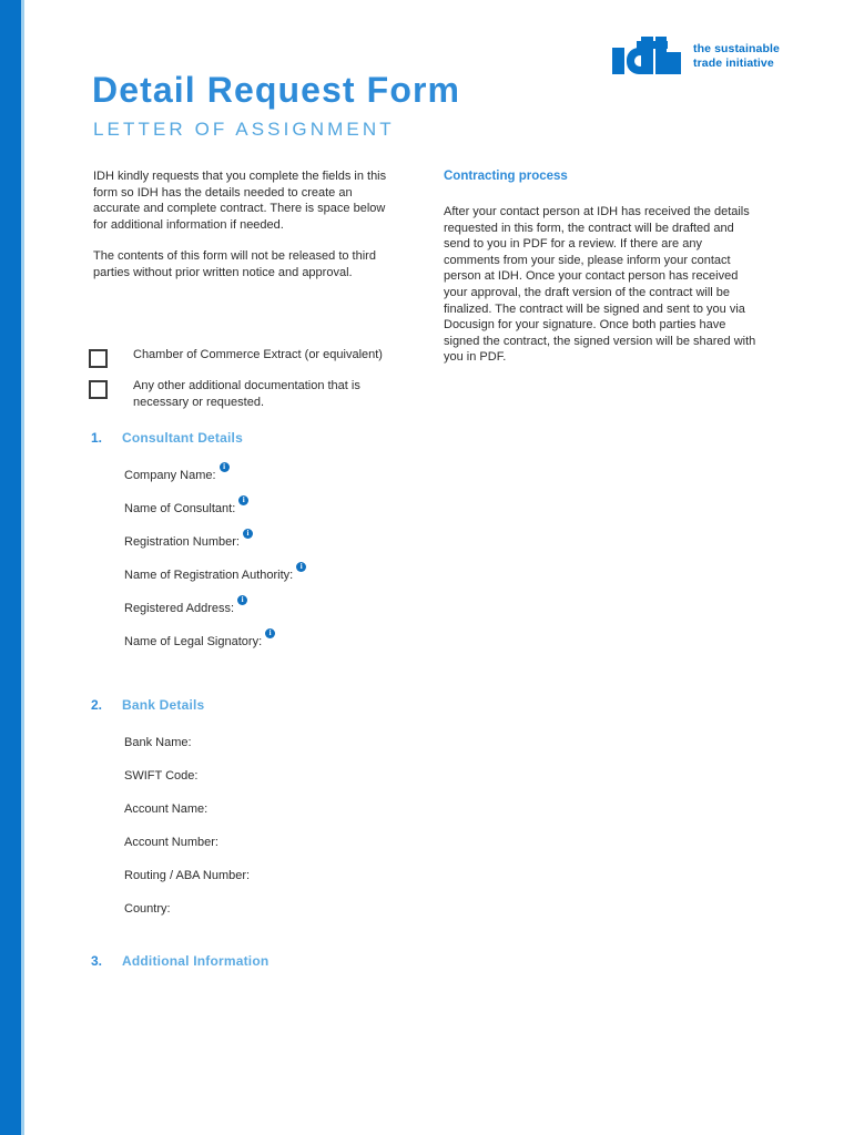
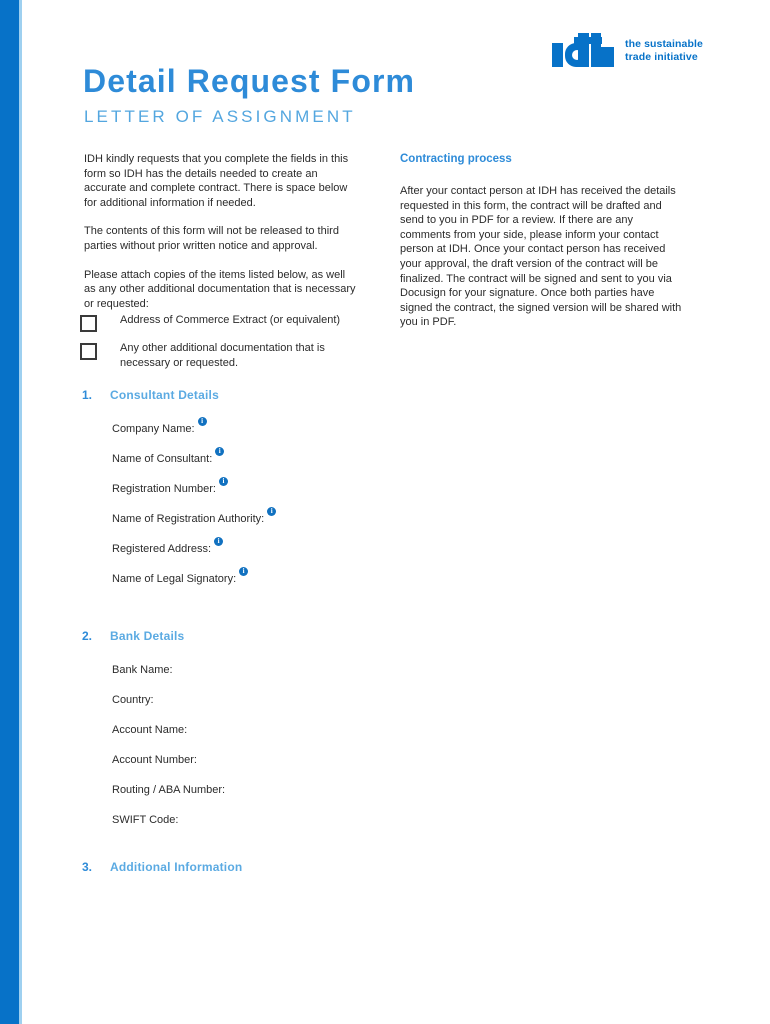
  the sustainable
  trade initiative
  Detail Request Form
  LETTER OF ASSIGNMENT
  IDH kindly requests that you complete the fields in this form so IDH has the details needed to create an accurate and complete contract. There is space below for additional information if needed.
  The contents of this form will not be released to third parties without prior written notice and approval.
+ Please attach copies of the items listed below, as well as any other additional documentation that is necessary or requested:
  Contracting process
  After your contact person at IDH has received the details requested in this form, the contract will be drafted and send to you in PDF for a review. If there are any comments from your side, please inform your contact person at IDH. Once your contact person has received your approval, the draft version of the contract will be finalized. The contract will be signed and sent to you via Docusign for your signature. Once both parties have signed the contract, the signed version will be shared with you in PDF.
- Chamber of Commerce Extract (or equivalent)
+ Address of Commerce Extract (or equivalent)
  Any other additional documentation that is necessary or requested.
  1.
  Consultant Details
  Company Name:
  Name of Consultant:
  Registration Number:
  Name of Registration Authority:
  Registered Address:
  Name of Legal Signatory:
  2.
  Bank Details
  Bank Name:
- SWIFT Code:
+ Country:
  Account Name:
  Account Number:
  Routing / ABA Number:
- Country:
+ SWIFT Code:
  3.
  Additional Information
